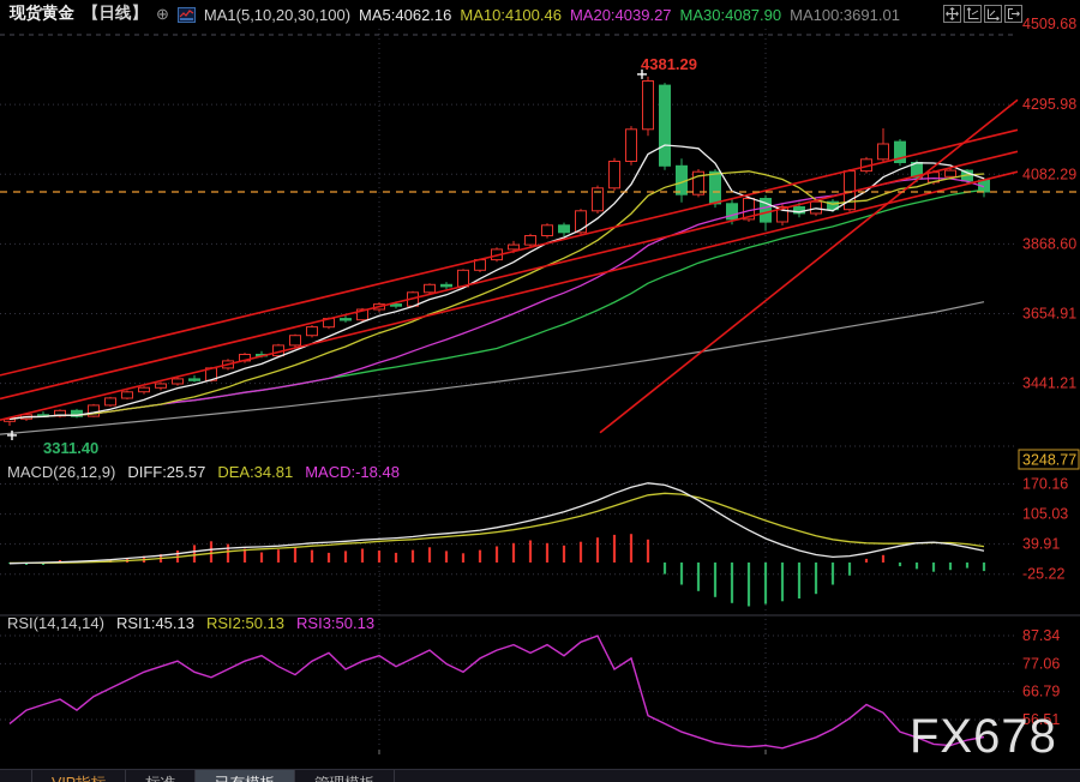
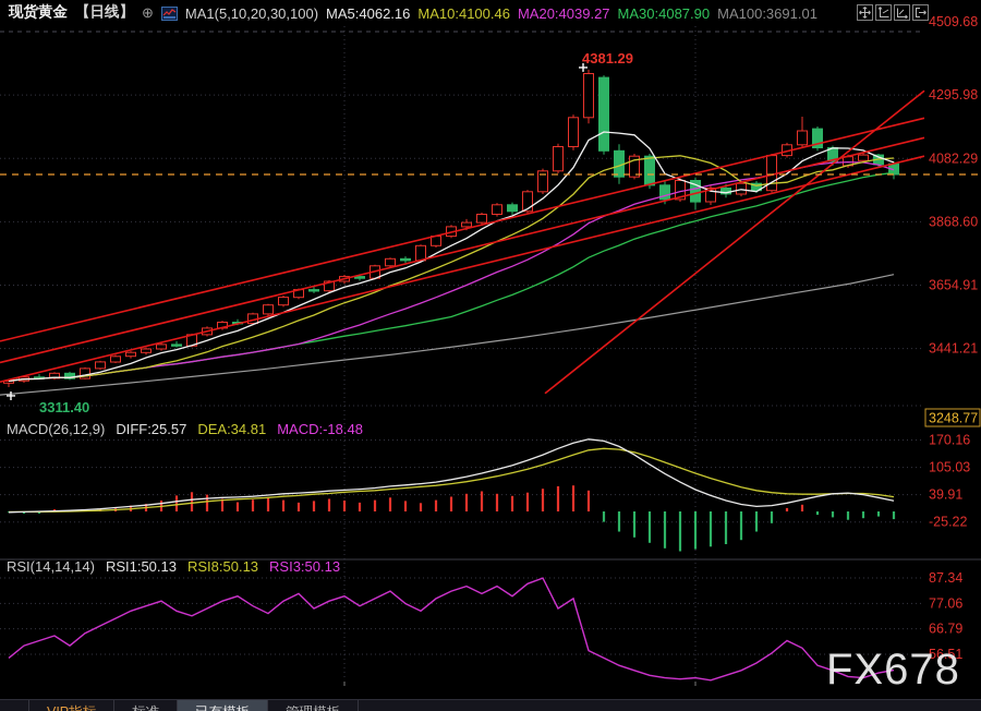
  4509.68
  4295.98
  4082.29
  3868.60
  3654.91
  3441.21
  3248.77
  4381.29
  3311.40
  170.16
  105.03
  39.91
  -25.22
  87.34
  77.06
  66.79
  56.51
  现货黄金
  【日线】
  ⊕
  MA1(5,10,20,30,100)
  MA5:4062.16
  MA10:4100.46
  MA20:4039.27
  MA30:4087.90
  MA100:3691.01
  MACD(26,12,9)
  DIFF:25.57
  DEA:34.81
  MACD:-18.48
  RSI(14,14,14)
- RSI1:45.13
+ RSI1:50.13
- RSI2:50.13
+ RSI8:50.13
  RSI3:50.13
  FX678
